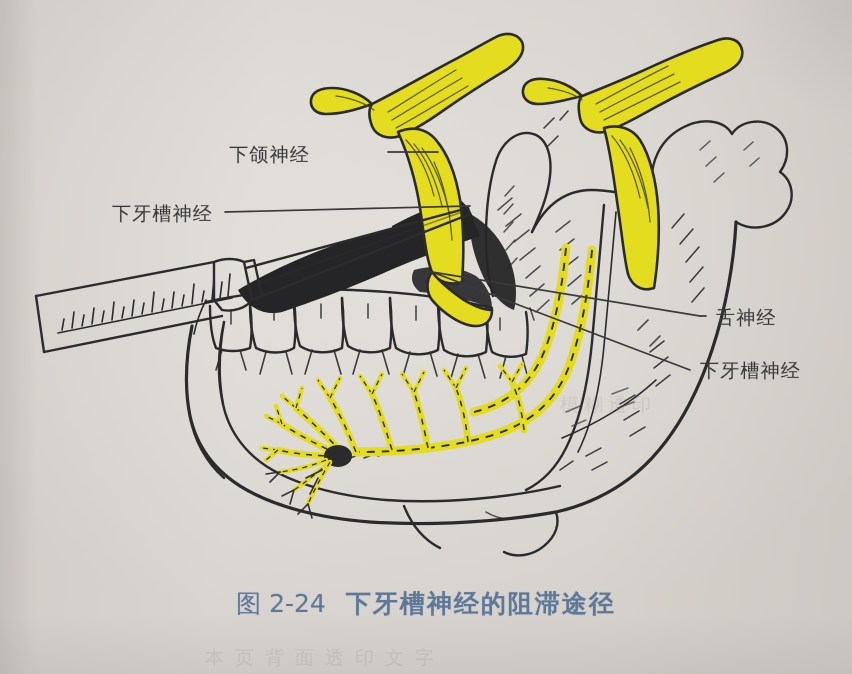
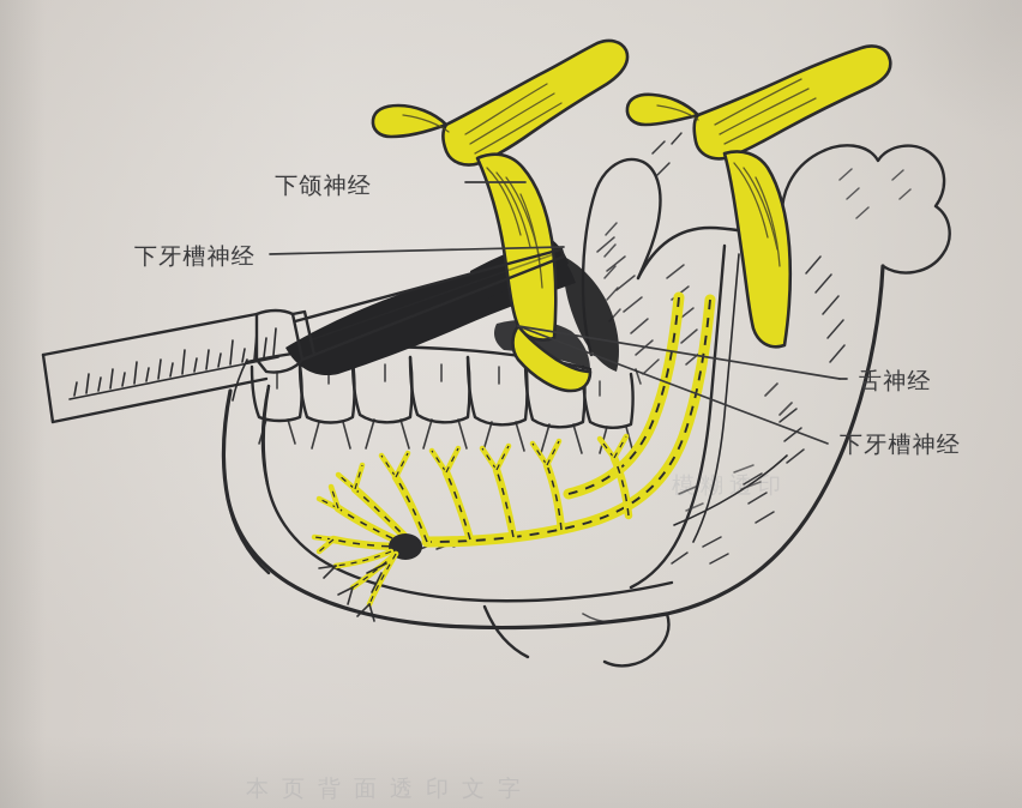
  模糊透印
  下颌神经
  下牙槽神经
  舌神经
  下牙槽神经
- 图 2-24 下牙槽神经的阻滞途径
